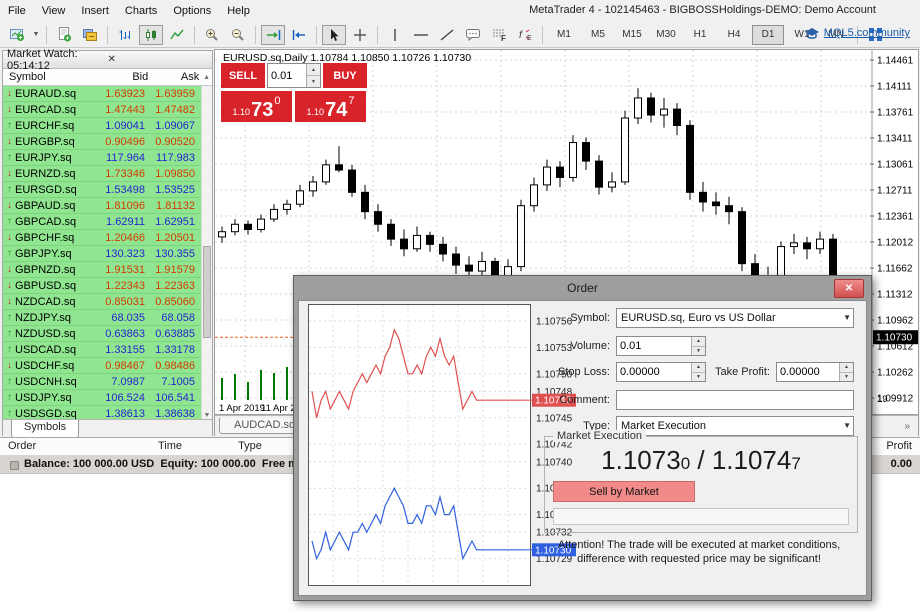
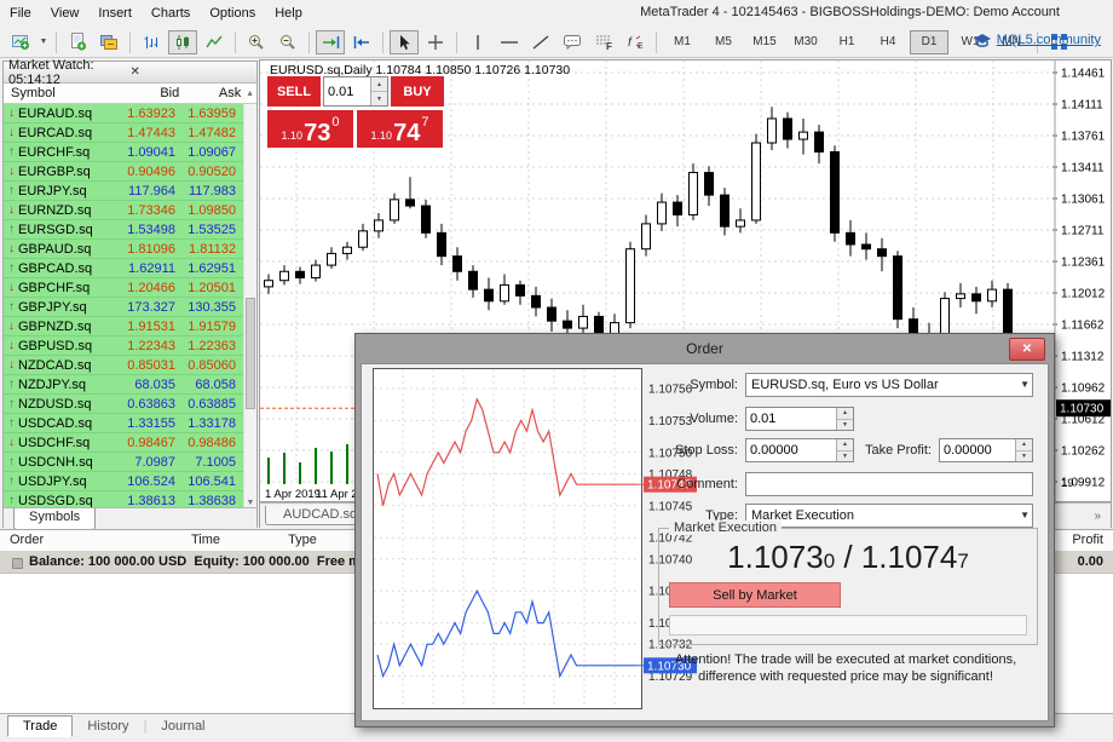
  File View Insert Charts Options Help
  MetaTrader 4 - 102145463 - BIGBOSSHoldings-DEMO: Demo Account
  F
  f
  M1
  M5
  M15
  M30
  H1
  H4
  D1
  W1
  MN
  MQL5.community
  Market Watch: 05:14:12
  ✕
  Symbol
  Bid
  Ask
  ↓
  EURAUD.sq
  1.63923
  1.63959
  ↓
  EURCAD.sq
  1.47443
  1.47482
  ↑
  EURCHF.sq
  1.09041
  1.09067
  ↓
  EURGBP.sq
  0.90496
  0.90520
  ↑
  EURJPY.sq
  117.964
  117.983
  ↓
  EURNZD.sq
  1.73346
  1.09850
  ↑
  EURSGD.sq
  1.53498
  1.53525
  ↓
  GBPAUD.sq
  1.81096
  1.81132
  ↑
  GBPCAD.sq
  1.62911
  1.62951
  ↓
  GBPCHF.sq
  1.20466
  1.20501
  ↑
  GBPJPY.sq
- 130.323
+ 173.327
  130.355
  ↓
  GBPNZD.sq
  1.91531
  1.91579
  ↓
  GBPUSD.sq
  1.22343
  1.22363
  ↓
  NZDCAD.sq
  0.85031
  0.85060
  ↑
  NZDJPY.sq
  68.035
  68.058
  ↑
  NZDUSD.sq
  0.63863
  0.63885
  ↑
  USDCAD.sq
  1.33155
  1.33178
  ↓
  USDCHF.sq
  0.98467
  0.98486
  ↑
  USDCNH.sq
  7.0987
  7.1005
  ↑
  USDJPY.sq
  106.524
  106.541
  ↑
  USDSGD.sq
  1.38613
  1.38638
  Symbols
  EURUSD.sq,Daily 1.10784 1.10850 1.10726 1.10730
  SELL
  0.01
  BUY
  1.10
  73
  0
  1.10
  74
  7
  1.14461
  1.14111
  1.13761
  1.13411
  1.13061
  1.12711
  1.12361
  1.12012
  1.11662
  1.11312
  1.10962
  1.10612
  1.10262
  1.09912
  1.10730
  1 Apr 2019
  19
  »
  Order
  Time
  Type
  Profit
  Balance: 100 000.00 USD Equity: 100 000.00 Free
  0.00
+ Trade
+ History
+ |
+ Journal
  Order
  ✕
  1.10756
  1.10753
  1.10750
  1.10748
  1.10745
  1.10742
  1.10740
  1.10732
  1.10729
  1.10747
  1.10730
  Symbol:
  EURUSD.sq, Euro vs US Dollar
  ▼
  Volume:
  0.01
  Stop Loss:
  0.00000
  Take Profit:
  0.00000
  Comment:
  Type:
  Market Execution
  ▼
  Market Execution
  1.10730 / 1.10747
  Sell by Market
  Attention! The trade will be executed at market conditions, difference with requested price may be significant!
